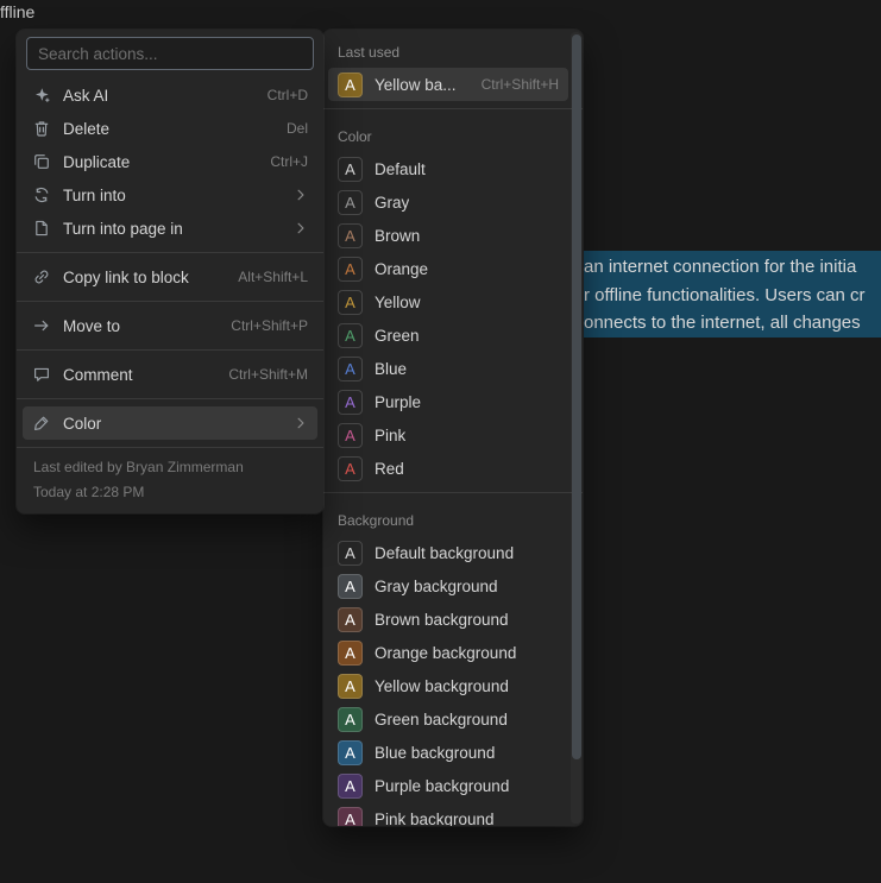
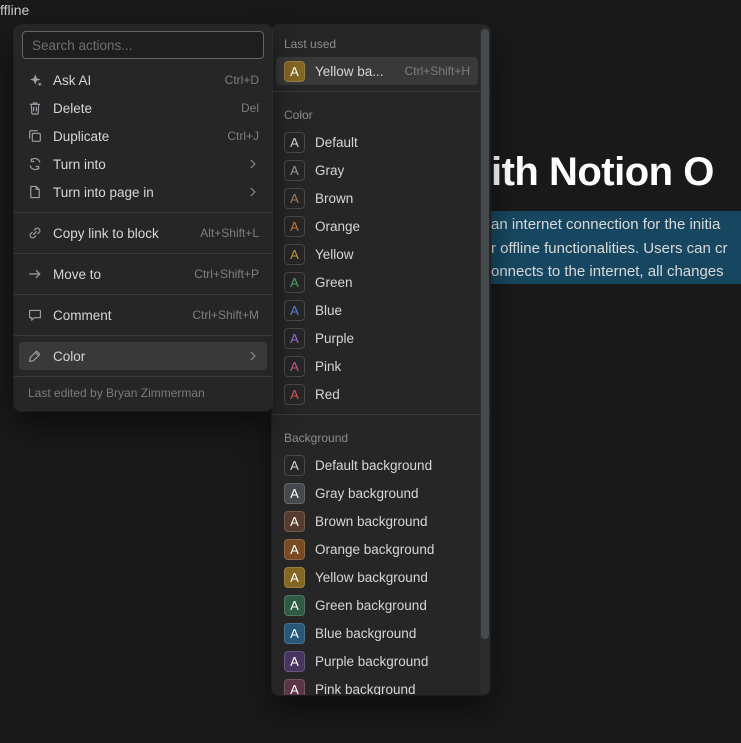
  ffline
+ ith Notion O
  an internet connection for the initia
  r offline functionalities. Users can cr
  onnects to the internet, all changes
  Search actions...
  Ask AI
  Ctrl+D
  Delete
  Del
  Duplicate
  Ctrl+J
  Turn into
  Turn into page in
  Copy link to block
  Alt+Shift+L
  Move to
  Ctrl+Shift+P
  Comment
  Ctrl+Shift+M
  Color
  Last edited by Bryan Zimmerman
- Today at 2:28 PM
  Last used
  A
  Yellow ba...
  Ctrl+Shift+H
  Color
  A
  Default
  A
  Gray
  A
  Brown
  A
  Orange
  A
  Yellow
  A
  Green
  A
  Blue
  A
  Purple
  A
  Pink
  A
  Red
  Background
  A
  Default background
  A
  Gray background
  A
  Brown background
  A
  Orange background
  A
  Yellow background
  A
  Green background
  A
  Blue background
  A
  Purple background
  A
  Pink background
